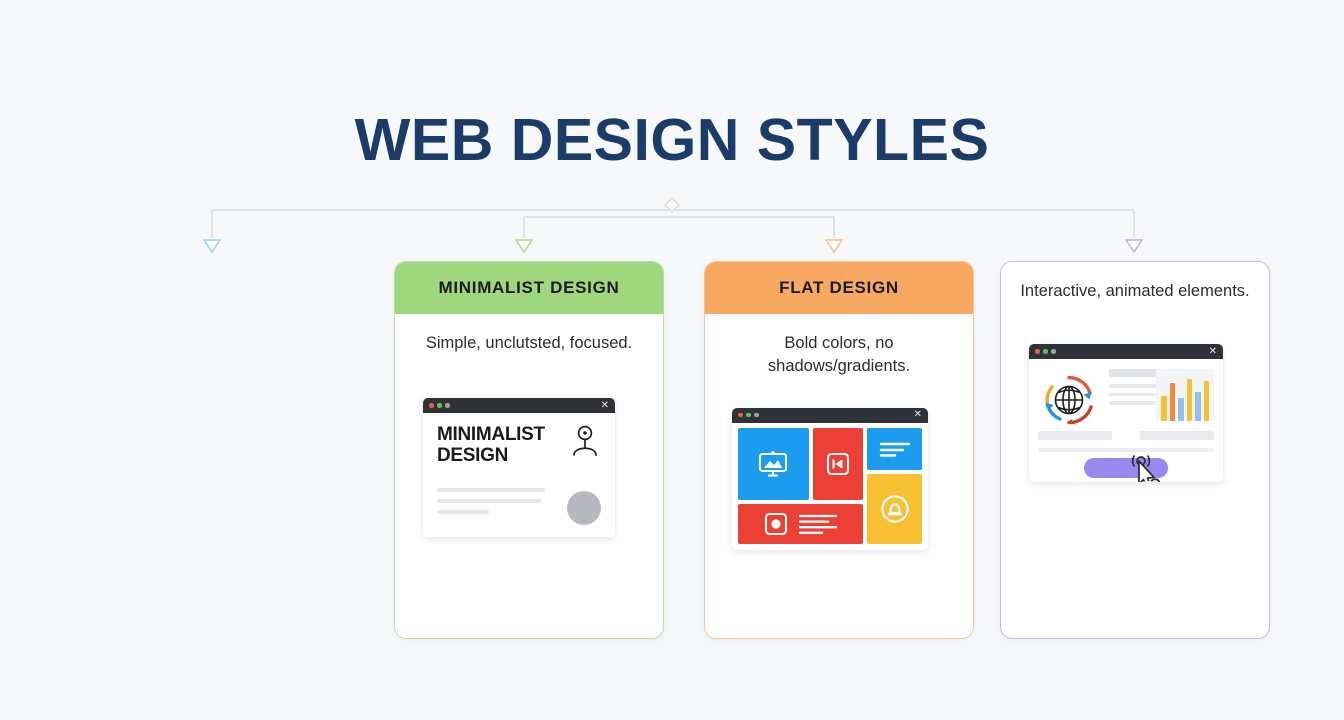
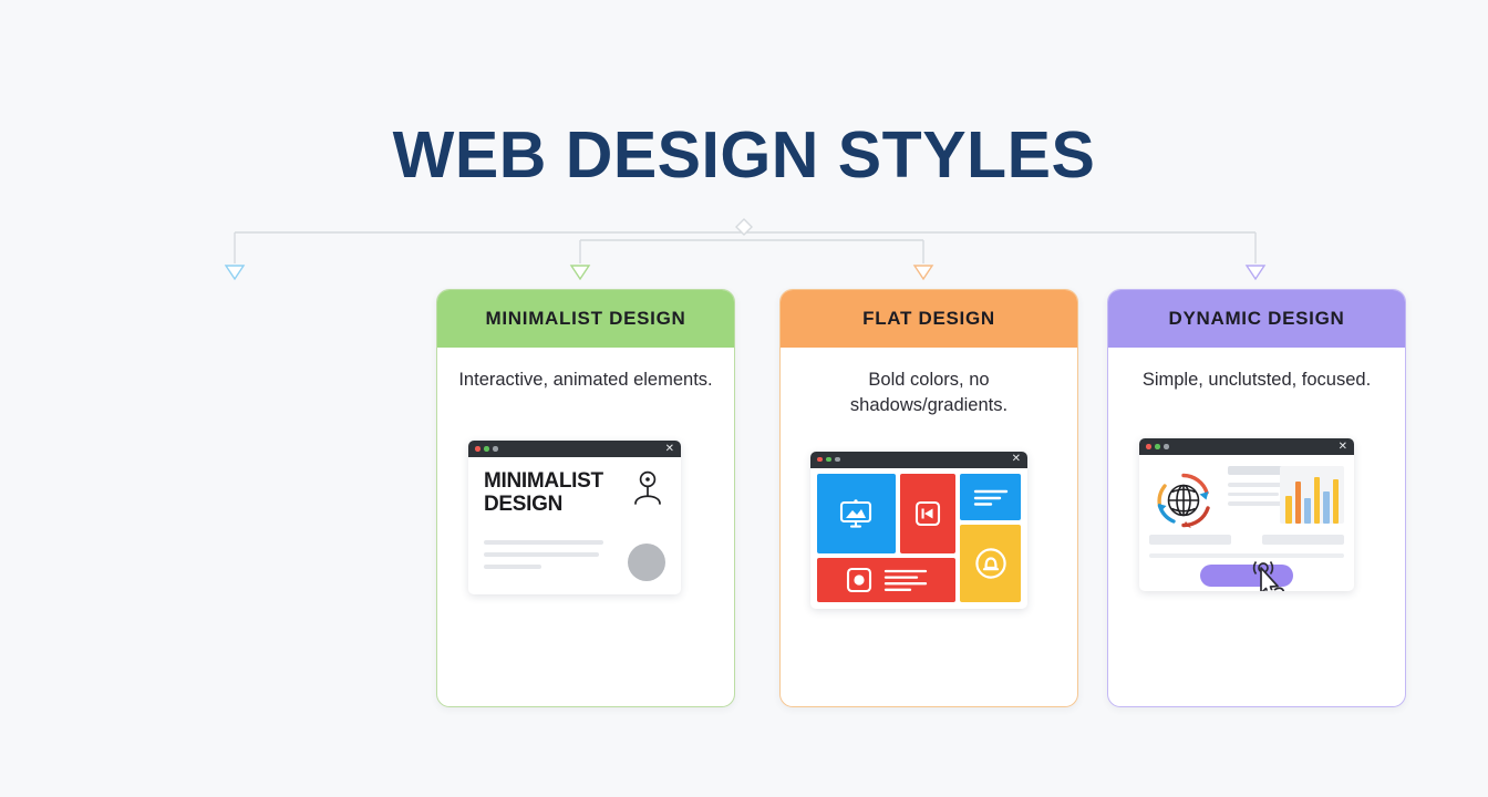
  WEB DESIGN STYLES
  MINIMALIST DESIGN
- Simple, unclutsted, focused.
+ Interactive, animated elements.
  ✕
  MINIMALIST DESIGN
  FLAT DESIGN
  Bold colors, no shadows/gradients.
  ✕
+ DYNAMIC DESIGN
- Interactive, animated elements.
+ Simple, unclutsted, focused.
  ✕
